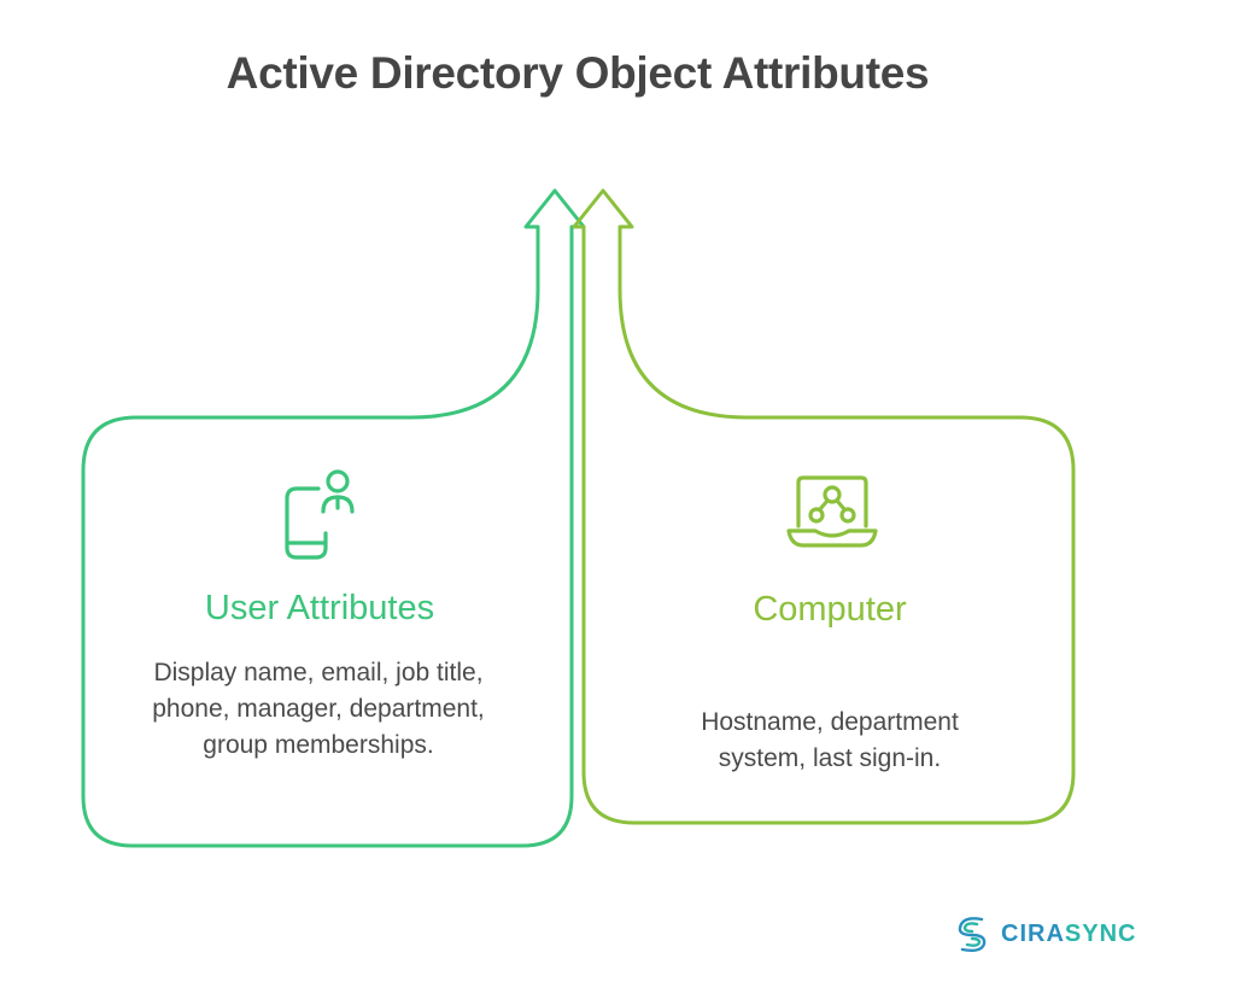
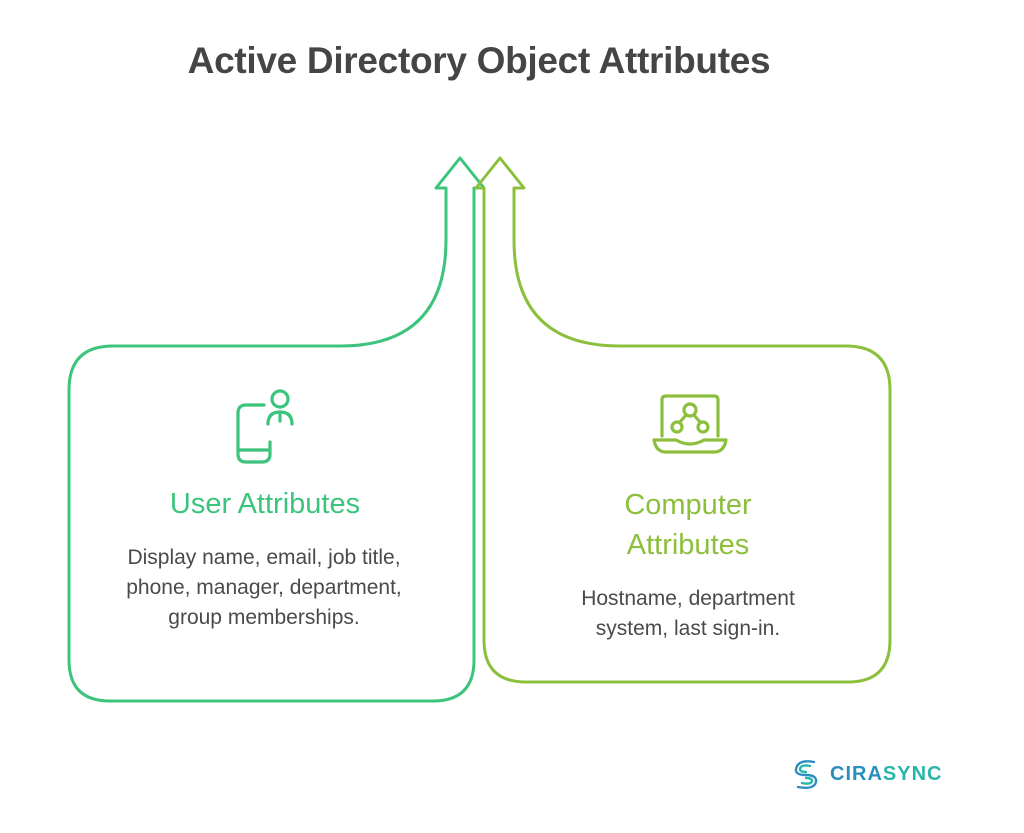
  Active Directory Object Attributes
  User Attributes
  Display name, email, job title, phone, manager, department, group memberships.
  Computer
+ Attributes
  Hostname, department system, last sign-in.
  CIRASYNC
